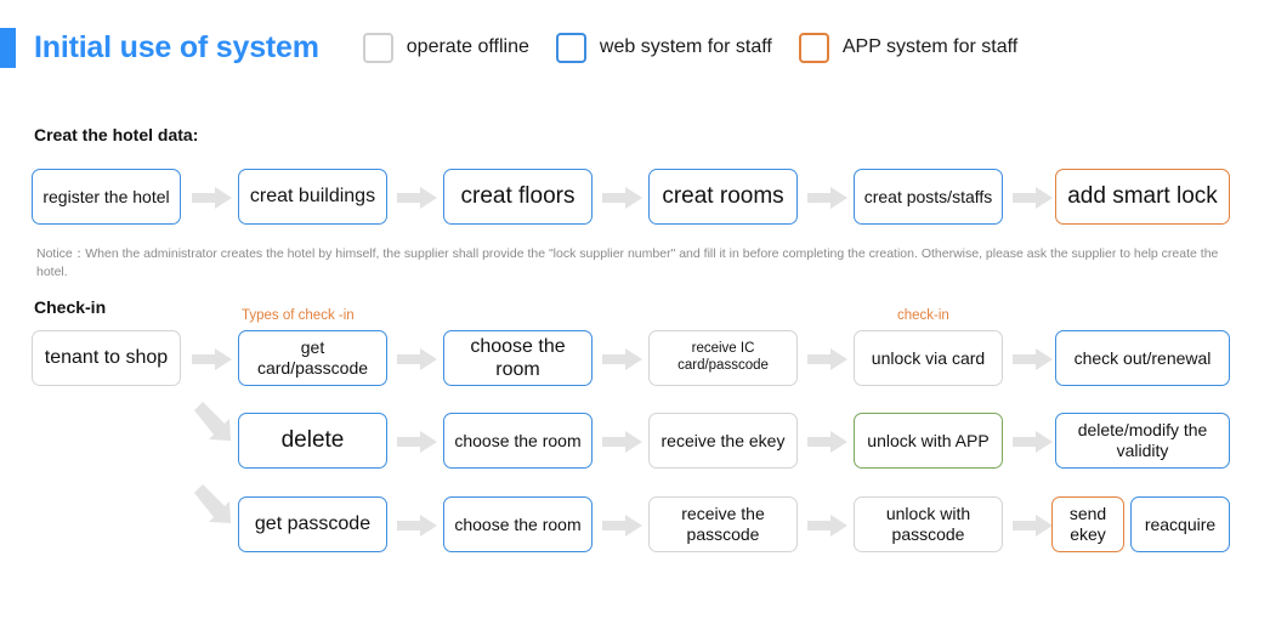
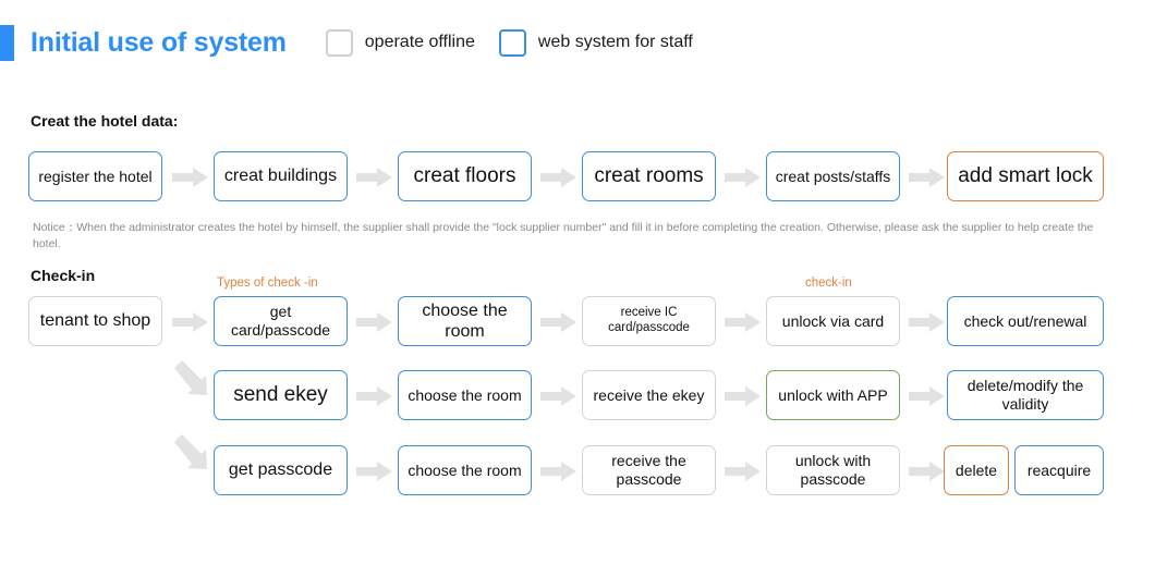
  Initial use of system
  operate offline
  web system for staff
- APP system for staff
  Creat the hotel data:
  register the hotel
  creat buildings
  creat floors
  creat rooms
  creat posts/staffs
  add smart lock
  Notice：When the administrator creates the hotel by himself, the supplier shall provide the "lock supplier number" and fill it in before completing the creation. Otherwise, please ask the supplier to help create the hotel.
  Check-in
  Types of check -in
  check-in
  tenant to shop
  get card/passcode
  choose the room
  receive IC card/passcode
  unlock via card
  check out/renewal
- delete
+ send ekey
  choose the room
  receive the ekey
  unlock with APP
  delete/modify the validity
  get passcode
  choose the room
  receive the passcode
  unlock with passcode
- send ekey
+ delete
  reacquire
